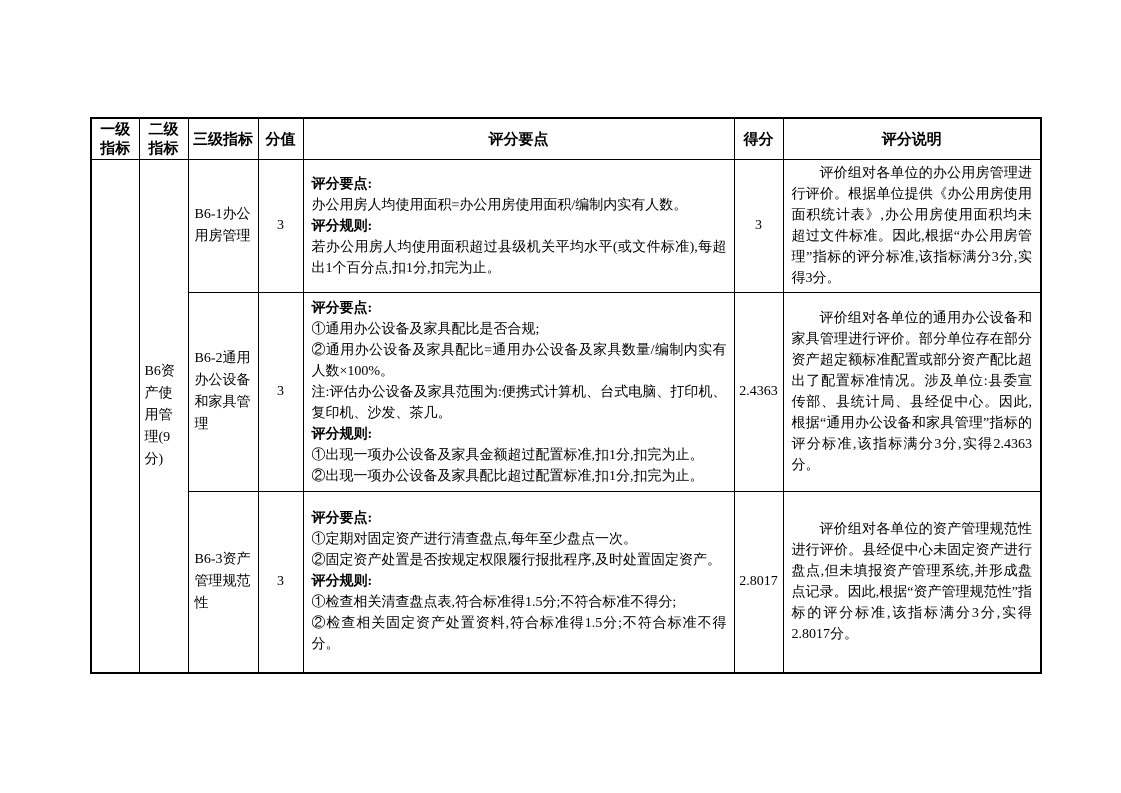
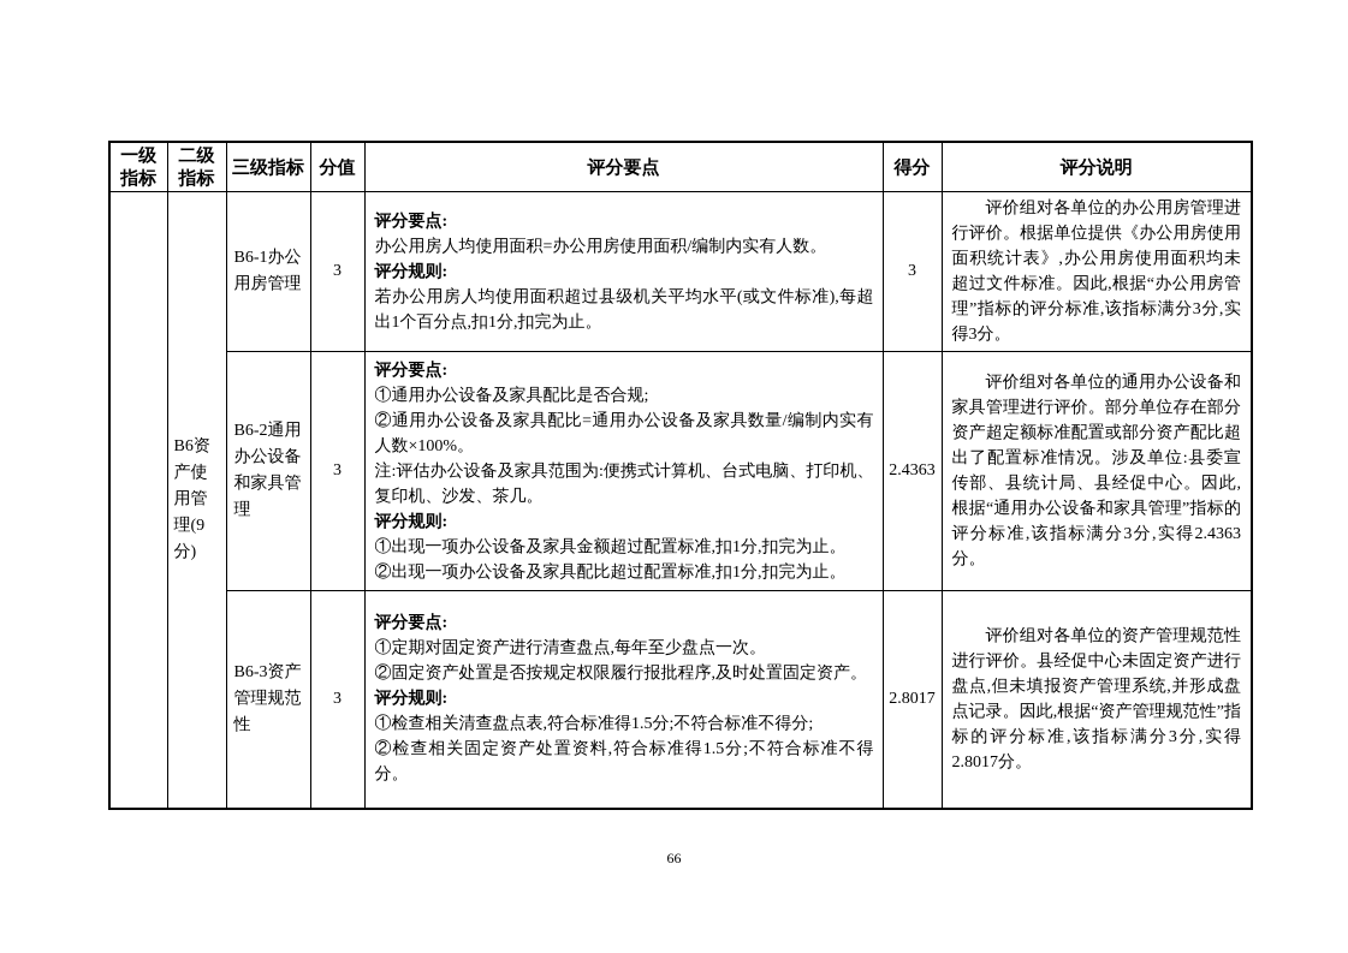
  一级指标	二级指标	三级指标	分值	评分要点	得分	评分说明
  	B6资产使用管理(9分)	B6-1办公用房管理	3	评分要点: 办公用房人均使用面积=办公用房使用面积/编制内实有人数。 评分规则: 若办公用房人均使用面积超过县级机关平均水平(或文件标准),每超出1个百分点,扣1分,扣完为止。	3	评价组对各单位的办公用房管理进行评价。根据单位提供《办公用房使用面积统计表》,办公用房使用面积均未超过文件标准。因此,根据“办公用房管理”指标的评分标准,该指标满分3分,实得3分。
  B6-2通用办公设备和家具管理	3	评分要点: ①通用办公设备及家具配比是否合规; ②通用办公设备及家具配比=通用办公设备及家具数量/编制内实有人数×100%。 注:评估办公设备及家具范围为:便携式计算机、台式电脑、打印机、复印机、沙发、茶几。 评分规则: ①出现一项办公设备及家具金额超过配置标准,扣1分,扣完为止。 ②出现一项办公设备及家具配比超过配置标准,扣1分,扣完为止。	2.4363	评价组对各单位的通用办公设备和家具管理进行评价。部分单位存在部分资产超定额标准配置或部分资产配比超出了配置标准情况。涉及单位:县委宣传部、县统计局、县经促中心。因此,根据“通用办公设备和家具管理”指标的评分标准,该指标满分3分,实得2.4363分。
  B6-3资产管理规范性	3	评分要点: ①定期对固定资产进行清查盘点,每年至少盘点一次。 ②固定资产处置是否按规定权限履行报批程序,及时处置固定资产。 评分规则: ①检查相关清查盘点表,符合标准得1.5分;不符合标准不得分; ②检查相关固定资产处置资料,符合标准得1.5分;不符合标准不得分。	2.8017	评价组对各单位的资产管理规范性进行评价。县经促中心未固定资产进行盘点,但未填报资产管理系统,并形成盘点记录。因此,根据“资产管理规范性”指标的评分标准,该指标满分3分,实得2.8017分。
+ 66
